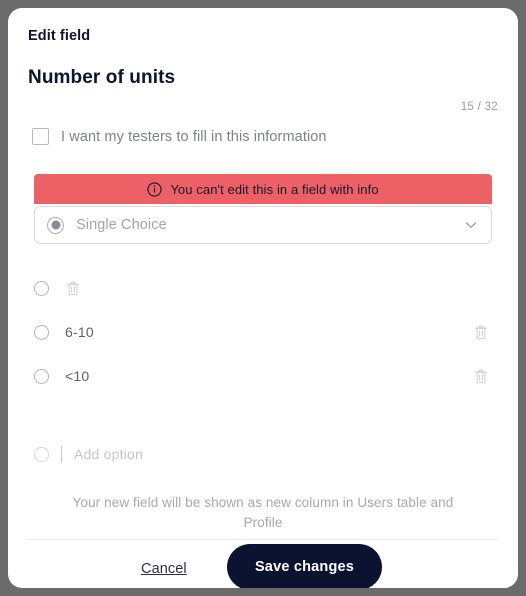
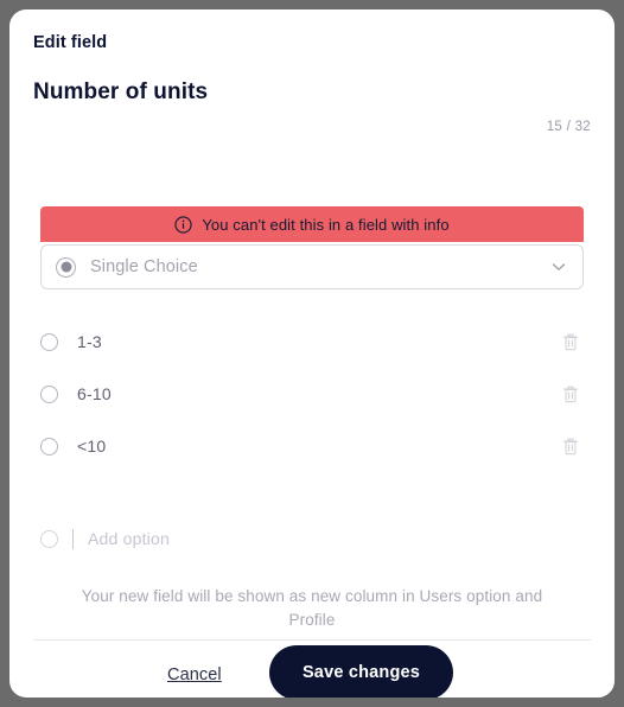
  Edit field
  Number of units
  15 / 32
- I want my testers to fill in this information
  You can't edit this in a field with info
  Single Choice
+ 1-3
  6-10
  <10
  Add option
- Your new field will be shown as new column in Users table and Profile
+ Your new field will be shown as new column in Users option and Profile
  Cancel
  Save changes
